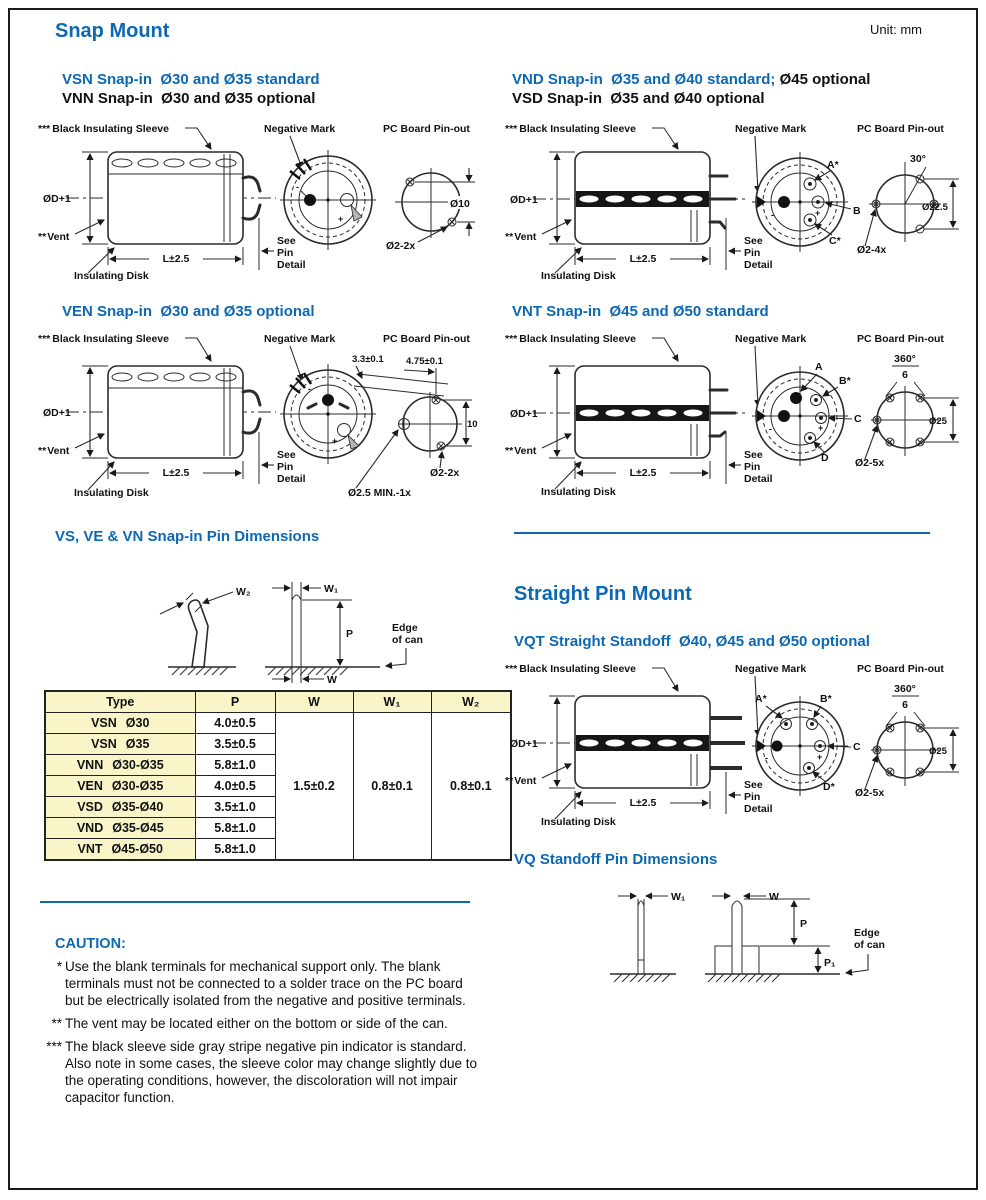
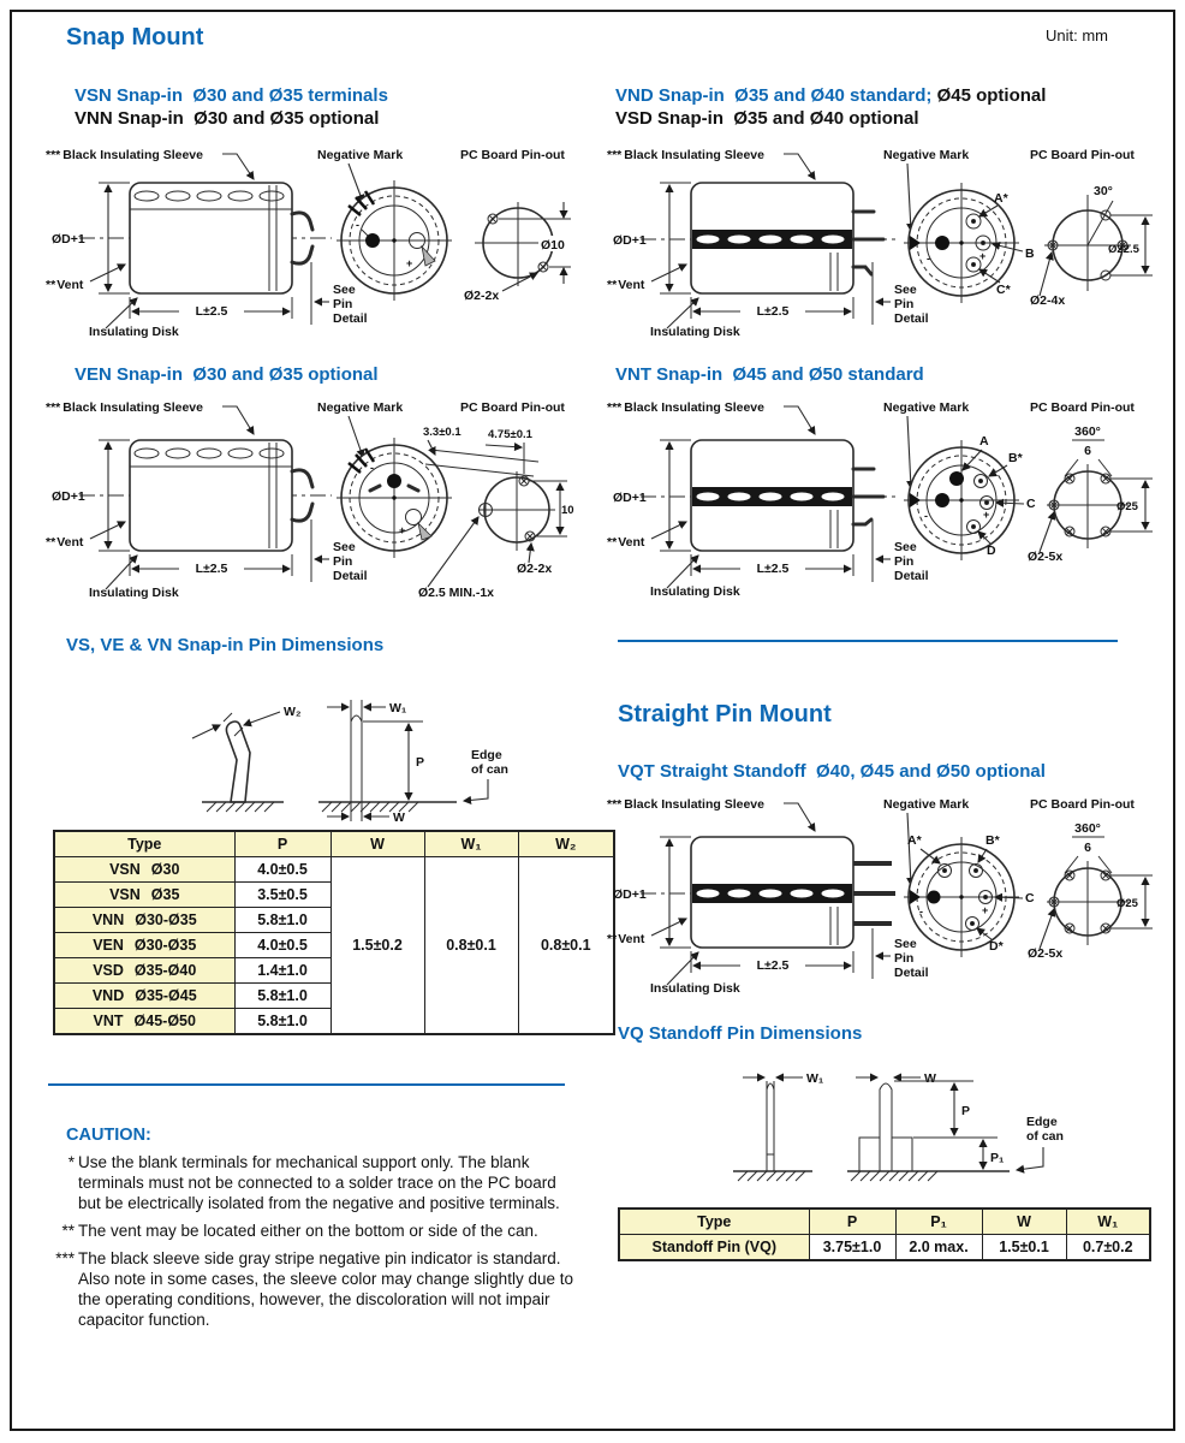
  Snap Mount
  Unit: mm
- VSN Snap-in Ø30 and Ø35 standard
+ VSN Snap-in Ø30 and Ø35 terminals
  VNN Snap-in Ø30 and Ø35 optional
  VND Snap-in Ø35 and Ø40 standard; Ø45 optional
  VSD Snap-in Ø35 and Ø40 optional
  *** Black Insulating Sleeve
  Negative Mark
  PC Board Pin-out
  ØD+1
  **Vent
  Insulating Disk
  L±2.5
  See
  Pin
  Detail
  -
  +
  Ø10
  Ø2-2x
  *** Black Insulating Sleeve
  Negative Mark
  PC Board Pin-out
  ØD+1
  **Vent
  Insulating Disk
  L±2.5
  See
  Pin
  Detail
  -
  +
  A*
  B
  C*
  30°
  Ø22.5
  Ø2-4x
  VEN Snap-in Ø30 and Ø35 optional
  *** Black Insulating Sleeve
  Negative Mark
  PC Board Pin-out
  ØD+1
  **Vent
  Insulating Disk
  L±2.5
  See
  Pin
  Detail
  -
  +
  3.3±0.1
  4.75±0.1
  10
  Ø2-2x
  Ø2.5 MIN.-1x
  VNT Snap-in Ø45 and Ø50 standard
  *** Black Insulating Sleeve
  Negative Mark
  PC Board Pin-out
  ØD+1
  **Vent
  Insulating Disk
  L±2.5
  See
  Pin
  Detail
  -
  +
  A
  B*
  C
  D
  360°
  6
  Ø25
  Ø2-5x
  VS, VE & VN Snap-in Pin Dimensions
  W₂
  W₁
  P
  W
  Edge
  of can
  Type	P	W	W₁	W₂
  VSN Ø30	4.0±0.5	1.5±0.2	0.8±0.1	0.8±0.1
  VSN Ø35	3.5±0.5
  VNN Ø30-Ø35	5.8±1.0
  VEN Ø30-Ø35	4.0±0.5
- VSD Ø35-Ø40	3.5±1.0
+ VSD Ø35-Ø40	1.4±1.0
  VND Ø35-Ø45	5.8±1.0
  VNT Ø45-Ø50	5.8±1.0
  CAUTION:
  *
  Use the blank terminals for mechanical support only. The blank terminals must not be connected to a solder trace on the PC board but be electrically isolated from the negative and positive terminals.
  **
  The vent may be located either on the bottom or side of the can.
  ***
  The black sleeve side gray stripe negative pin indicator is standard. Also note in some cases, the sleeve color may change slightly due to the operating conditions, however, the discoloration will not impair capacitor function.
  Straight Pin Mount
  VQT Straight Standoff Ø40, Ø45 and Ø50 optional
  *** Black Insulating Sleeve
  Negative Mark
  PC Board Pin-out
  ØD+1
  **Vent
  Insulating Disk
  L±2.5
  See
  Pin
  Detail
  -
  +
  A*
  B*
  C
  D*
  360°
  6
  Ø25
  Ø2-5x
  VQ Standoff Pin Dimensions
  W₁
  W
  P
  P₁
  Edge
  of can
+ Type	P	P₁	W	W₁
+ Standoff Pin (VQ)	3.75±1.0	2.0 max.	1.5±0.1	0.7±0.2
